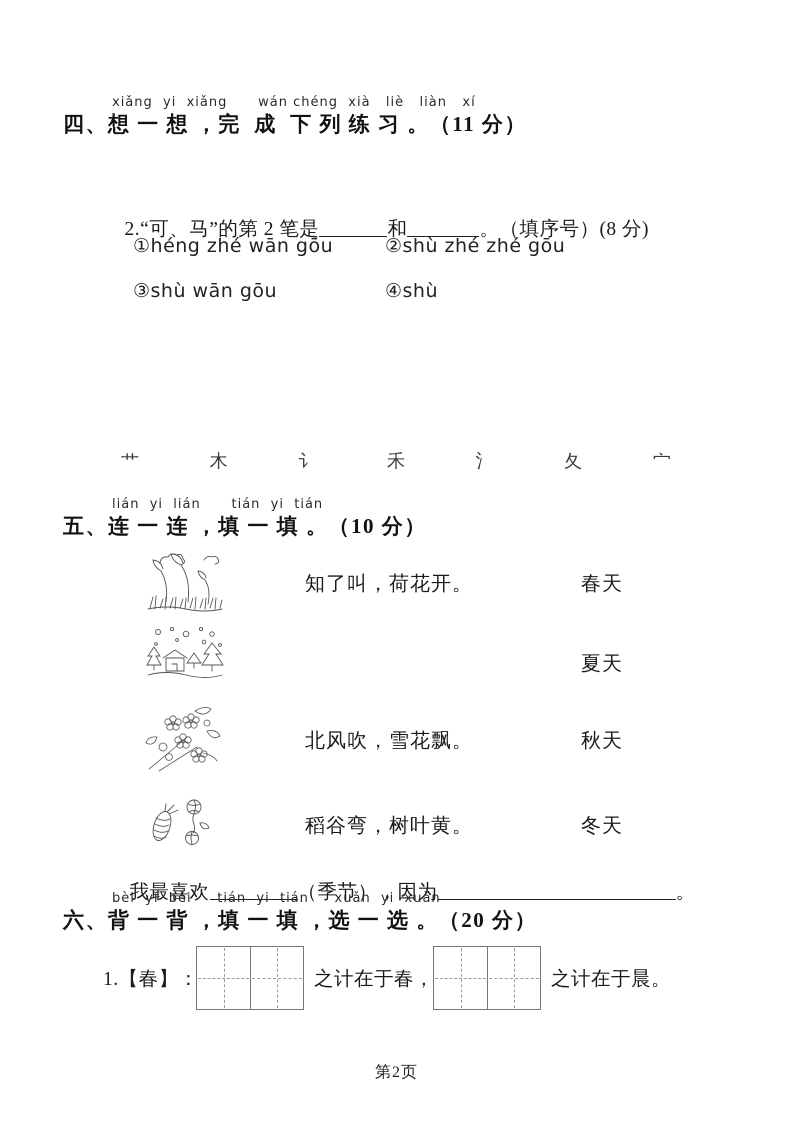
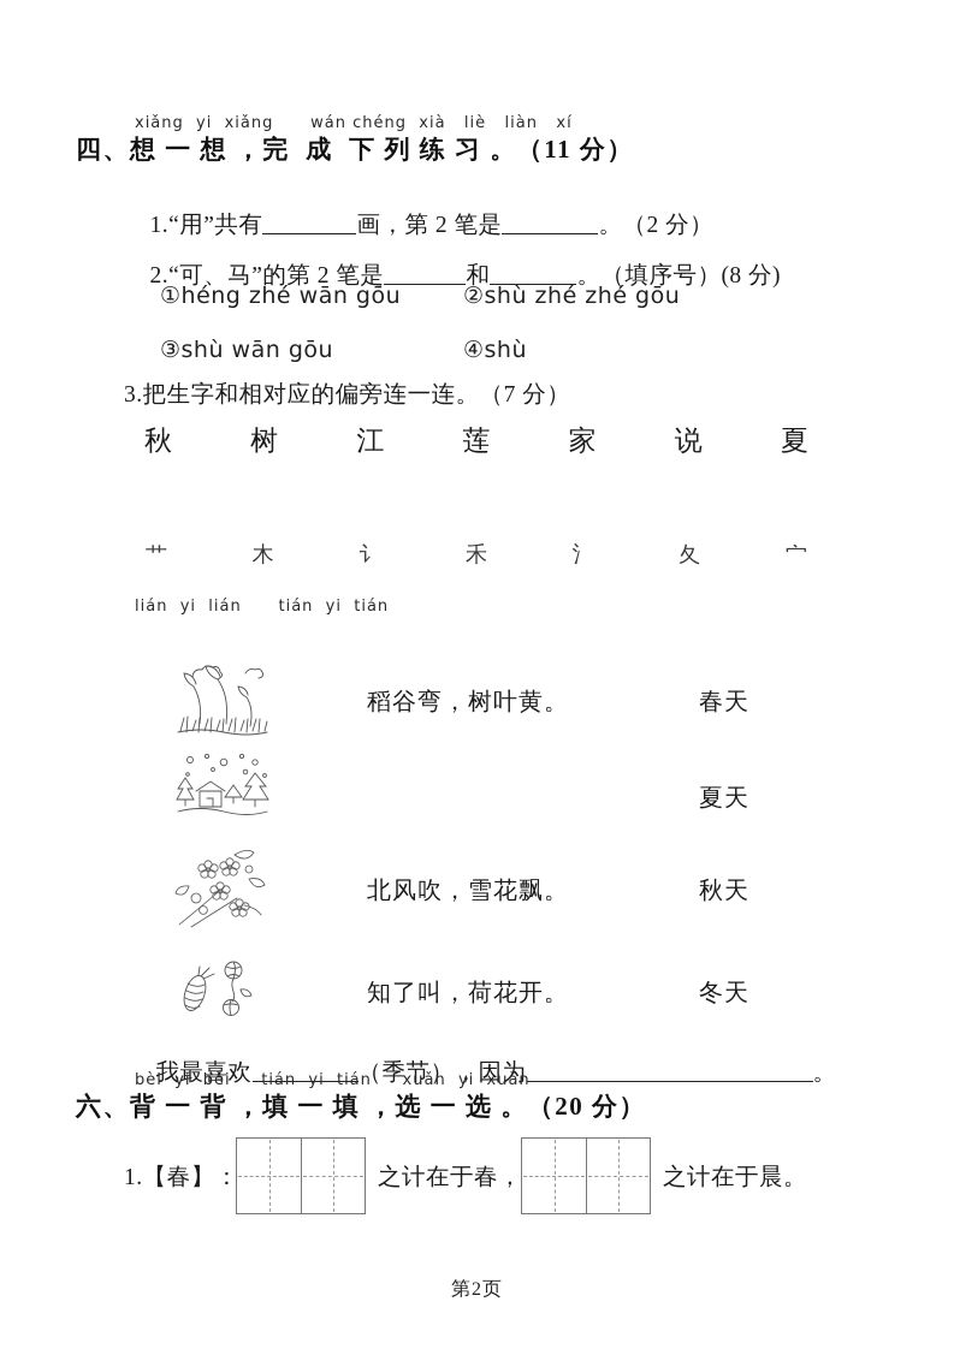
  xiǎng yi xiǎng wán chéng xià liè liàn xí
  四、想 一 想 ，完 成 下 列 练 习 。（11 分）
+ 1.“用”共有 画，第 2 笔是 。（2 分）
  2.“可、马”的第 2 笔是 和 。（填序号）(8 分)
  ①héng zhé wān gōu
  ②shù zhé zhé gōu
  ③shù wān gōu
  ④shù
+ 3.把生字和相对应的偏旁连一连。（7 分）
+ 秋
+ 树
+ 江
+ 莲
+ 家
+ 说
+ 夏
  艹
  木
  讠
  禾
  氵
  夂
  宀
  lián yi lián tián yi tián
- 五、连 一 连 ，填 一 填 。（10 分）
- 知了叫，荷花开。
+ 稻谷弯，树叶黄。
  春天
  夏天
  北风吹，雪花飘。
  秋天
- 稻谷弯，树叶黄。
+ 知了叫，荷花开。
  冬天
  我最喜欢 （季节），因为 。
  bèi yi bèi tián yi tián xuǎn yi xuǎn
  六、背 一 背 ，填 一 填 ，选 一 选 。（20 分）
  1.【春】：
  之计在于春，
  之计在于晨。
  第2页
